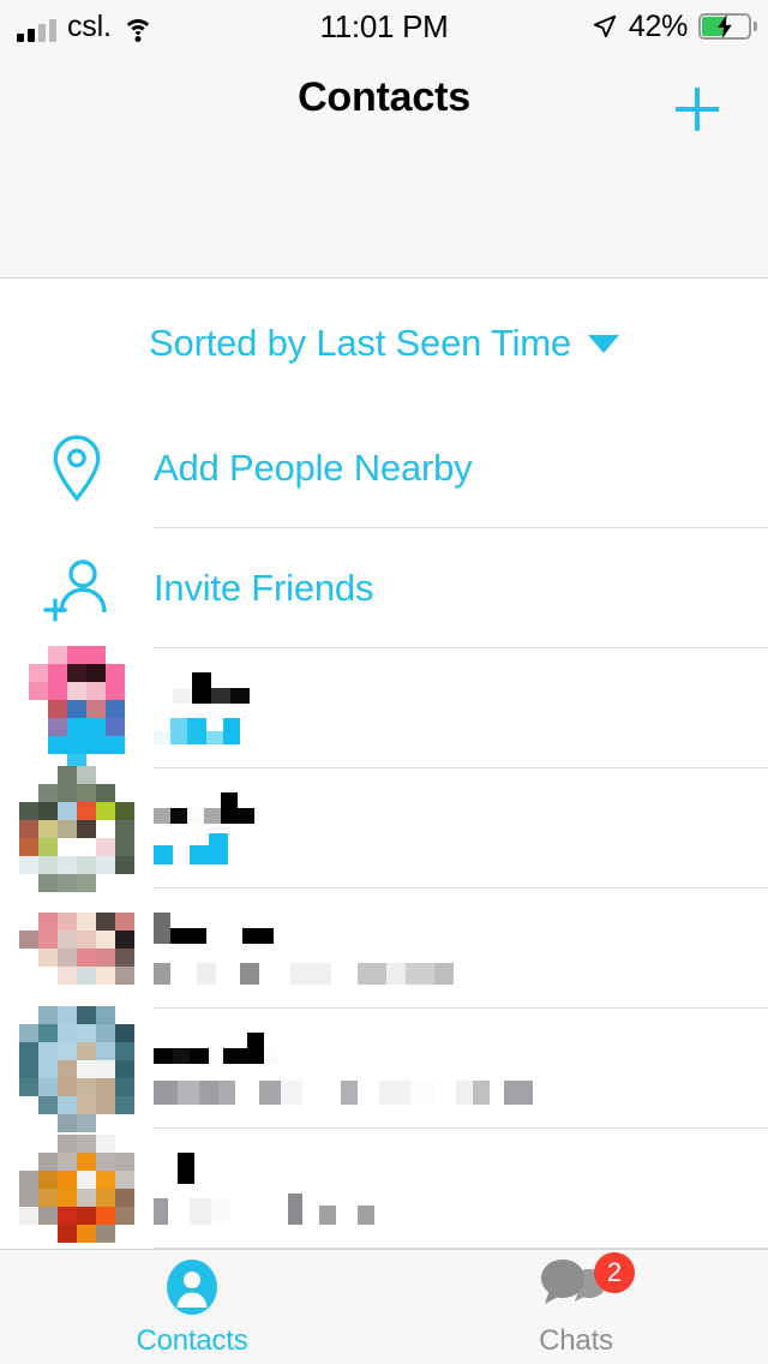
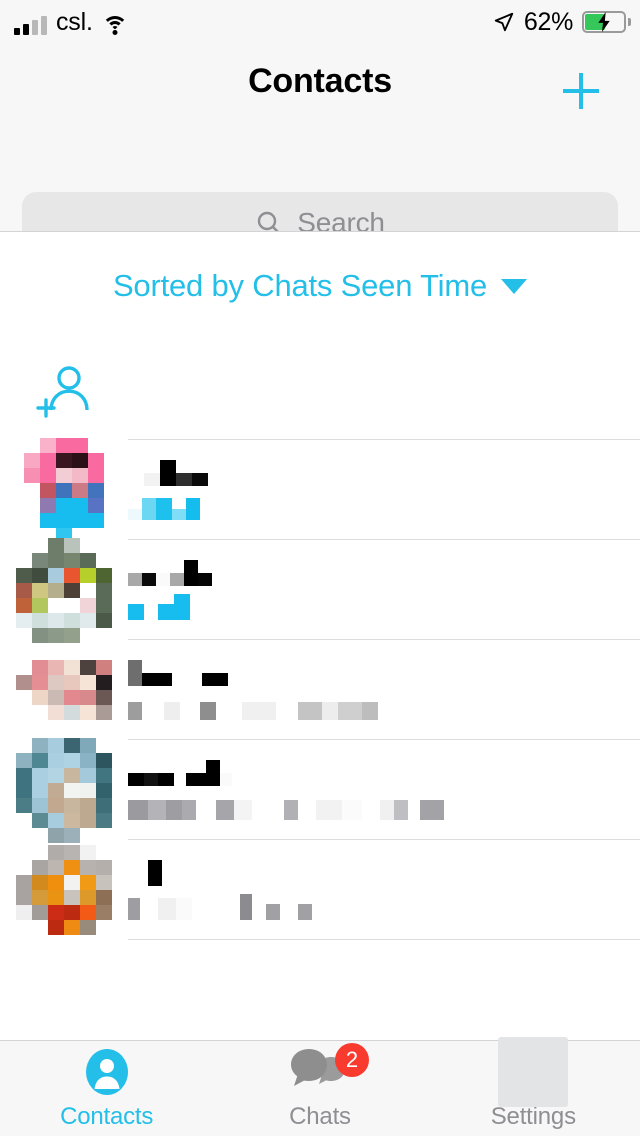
  csl.
- 11:01 PM
- 42%
+ 62%
  Contacts
+ Search
- Sorted by Last Seen Time
+ Sorted by Chats Seen Time
- Add People Nearby
- Invite Friends
  Contacts
  2
  Chats
+ Settings
